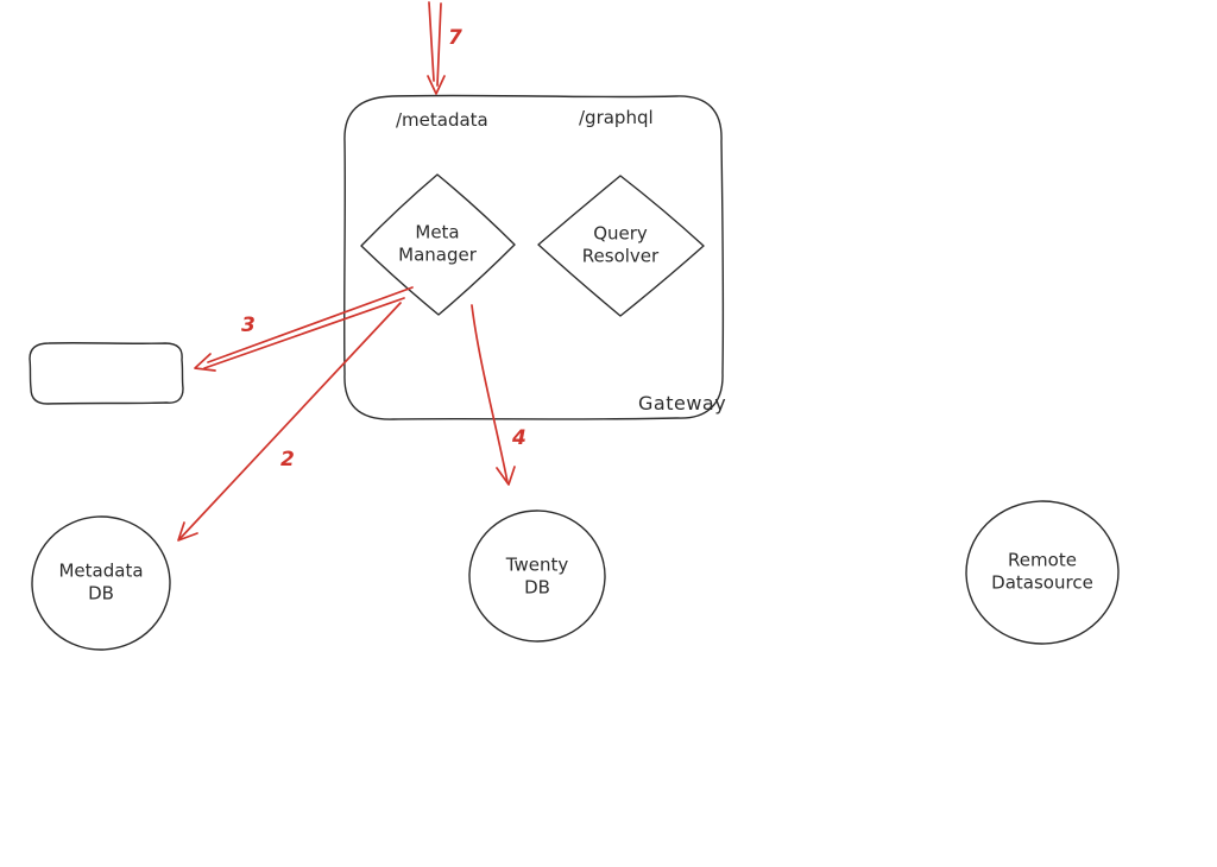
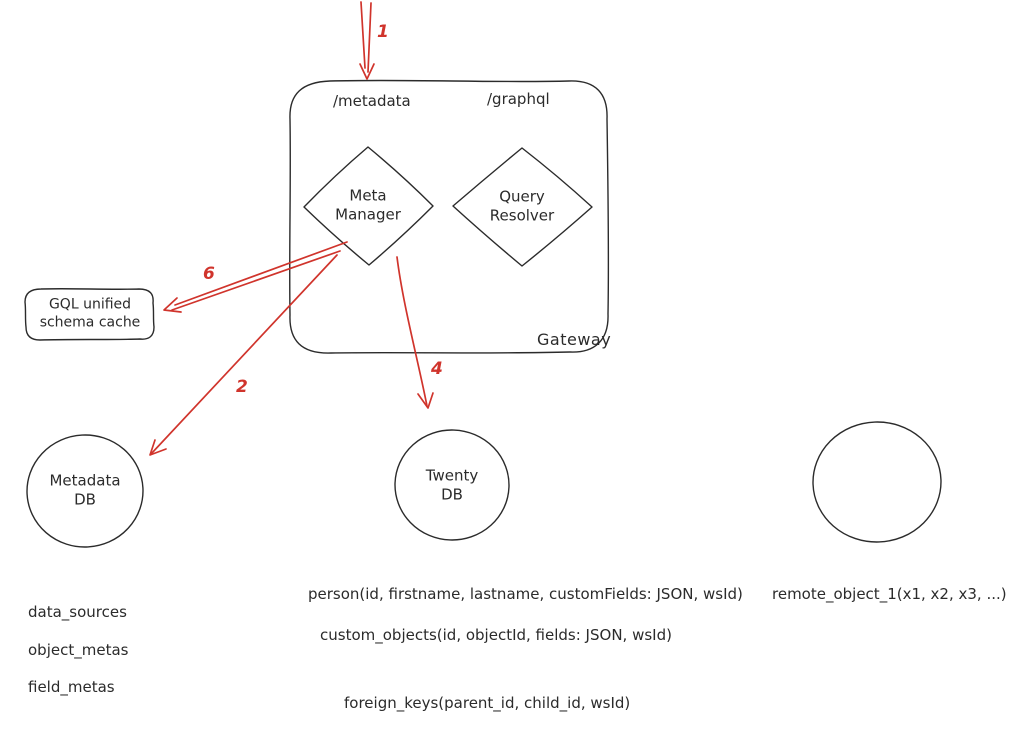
  /metadata
  /graphql
  Meta
  Manager
  Query
  Resolver
  Gateway
+ GQL unified
+ schema cache
  Metadata
  DB
  Twenty
  DB
- Remote
- Datasource
- 7
+ 1
  2
- 3
+ 6
  4
+ data_sources
+ object_metas
+ field_metas
+ person(id, firstname, lastname, customFields: JSON, wsId)
+ custom_objects(id, objectId, fields: JSON, wsId)
+ foreign_keys(parent_id, child_id, wsId)
+ remote_object_1(x1, x2, x3, ...)
